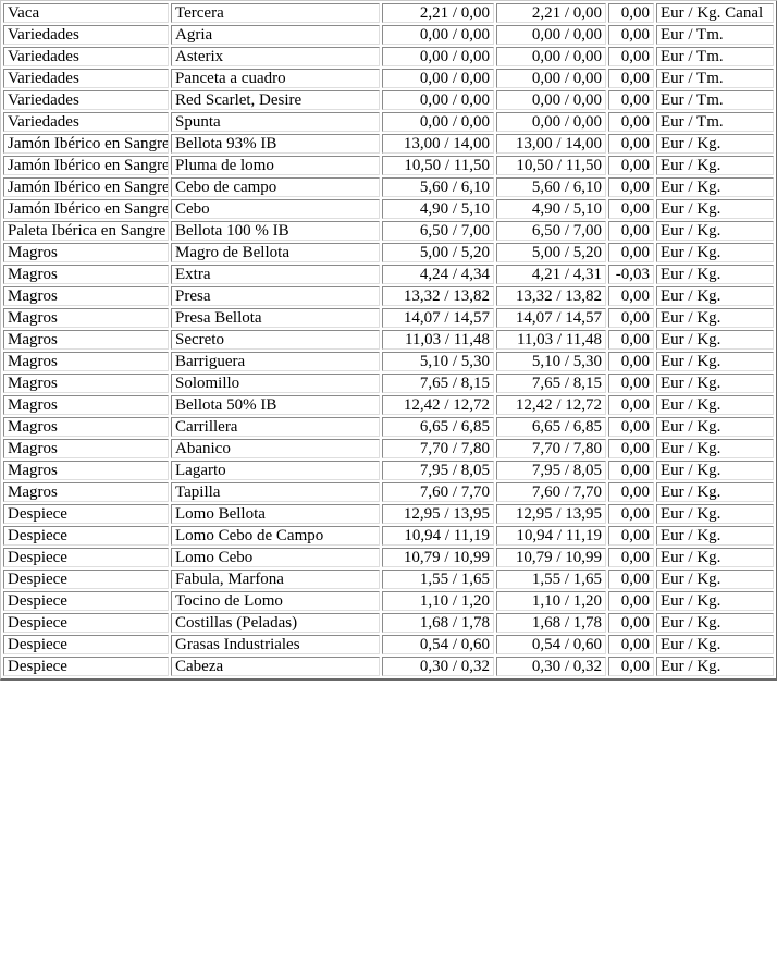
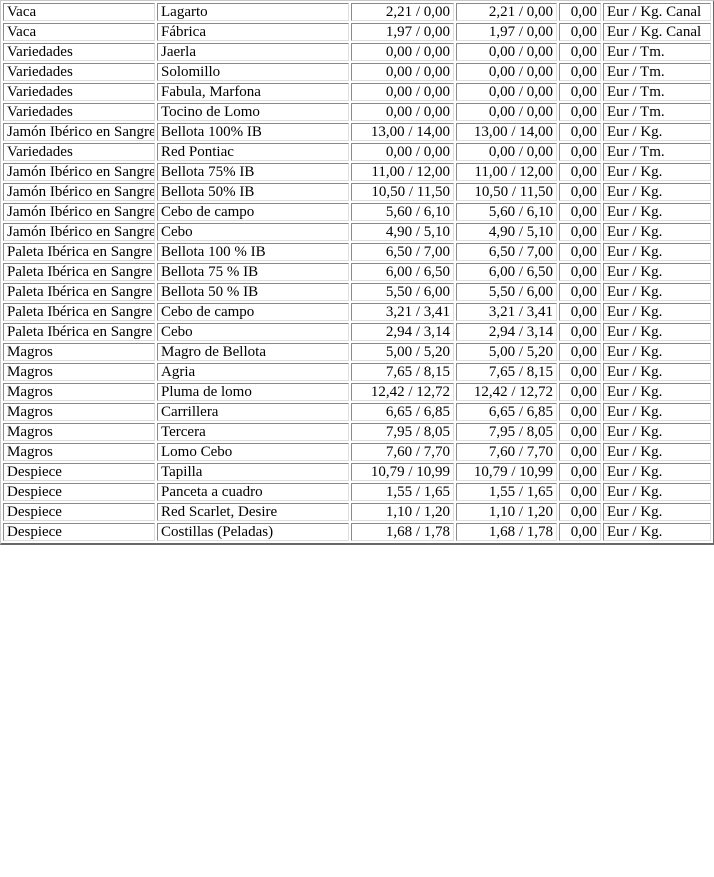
- Vaca	Tercera	2,21 / 0,00	2,21 / 0,00	0,00	Eur / Kg. Canal
+ Vaca	Lagarto	2,21 / 0,00	2,21 / 0,00	0,00	Eur / Kg. Canal
+ Vaca	Fábrica	1,97 / 0,00	1,97 / 0,00	0,00	Eur / Kg. Canal
+ Variedades	Jaerla	0,00 / 0,00	0,00 / 0,00	0,00	Eur / Tm.
- Variedades	Agria	0,00 / 0,00	0,00 / 0,00	0,00	Eur / Tm.
+ Variedades	Solomillo	0,00 / 0,00	0,00 / 0,00	0,00	Eur / Tm.
- Variedades	Asterix	0,00 / 0,00	0,00 / 0,00	0,00	Eur / Tm.
- Variedades	Panceta a cuadro	0,00 / 0,00	0,00 / 0,00	0,00	Eur / Tm.
+ Variedades	Fabula, Marfona	0,00 / 0,00	0,00 / 0,00	0,00	Eur / Tm.
- Variedades	Red Scarlet, Desire	0,00 / 0,00	0,00 / 0,00	0,00	Eur / Tm.
+ Variedades	Tocino de Lomo	0,00 / 0,00	0,00 / 0,00	0,00	Eur / Tm.
- Variedades	Spunta	0,00 / 0,00	0,00 / 0,00	0,00	Eur / Tm.
- Jamón Ibérico en Sangre	Bellota 93% IB	13,00 / 14,00	13,00 / 14,00	0,00	Eur / Kg.
+ Jamón Ibérico en Sangre	Bellota 100% IB	13,00 / 14,00	13,00 / 14,00	0,00	Eur / Kg.
+ Variedades	Red Pontiac	0,00 / 0,00	0,00 / 0,00	0,00	Eur / Tm.
+ Jamón Ibérico en Sangre	Bellota 75% IB	11,00 / 12,00	11,00 / 12,00	0,00	Eur / Kg.
- Jamón Ibérico en Sangre	Pluma de lomo	10,50 / 11,50	10,50 / 11,50	0,00	Eur / Kg.
+ Jamón Ibérico en Sangre	Bellota 50% IB	10,50 / 11,50	10,50 / 11,50	0,00	Eur / Kg.
  Jamón Ibérico en Sangre	Cebo de campo	5,60 / 6,10	5,60 / 6,10	0,00	Eur / Kg.
  Jamón Ibérico en Sangre	Cebo	4,90 / 5,10	4,90 / 5,10	0,00	Eur / Kg.
  Paleta Ibérica en Sangre	Bellota 100 % IB	6,50 / 7,00	6,50 / 7,00	0,00	Eur / Kg.
+ Paleta Ibérica en Sangre	Bellota 75 % IB	6,00 / 6,50	6,00 / 6,50	0,00	Eur / Kg.
+ Paleta Ibérica en Sangre	Bellota 50 % IB	5,50 / 6,00	5,50 / 6,00	0,00	Eur / Kg.
+ Paleta Ibérica en Sangre	Cebo de campo	3,21 / 3,41	3,21 / 3,41	0,00	Eur / Kg.
+ Paleta Ibérica en Sangre	Cebo	2,94 / 3,14	2,94 / 3,14	0,00	Eur / Kg.
  Magros	Magro de Bellota	5,00 / 5,20	5,00 / 5,20	0,00	Eur / Kg.
- Magros	Extra	4,24 / 4,34	4,21 / 4,31	-0,03	Eur / Kg.
- Magros	Presa	13,32 / 13,82	13,32 / 13,82	0,00	Eur / Kg.
- Magros	Presa Bellota	14,07 / 14,57	14,07 / 14,57	0,00	Eur / Kg.
- Magros	Secreto	11,03 / 11,48	11,03 / 11,48	0,00	Eur / Kg.
- Magros	Barriguera	5,10 / 5,30	5,10 / 5,30	0,00	Eur / Kg.
- Magros	Solomillo	7,65 / 8,15	7,65 / 8,15	0,00	Eur / Kg.
+ Magros	Agria	7,65 / 8,15	7,65 / 8,15	0,00	Eur / Kg.
- Magros	Bellota 50% IB	12,42 / 12,72	12,42 / 12,72	0,00	Eur / Kg.
+ Magros	Pluma de lomo	12,42 / 12,72	12,42 / 12,72	0,00	Eur / Kg.
  Magros	Carrillera	6,65 / 6,85	6,65 / 6,85	0,00	Eur / Kg.
- Magros	Abanico	7,70 / 7,80	7,70 / 7,80	0,00	Eur / Kg.
- Magros	Lagarto	7,95 / 8,05	7,95 / 8,05	0,00	Eur / Kg.
+ Magros	Tercera	7,95 / 8,05	7,95 / 8,05	0,00	Eur / Kg.
- Magros	Tapilla	7,60 / 7,70	7,60 / 7,70	0,00	Eur / Kg.
+ Magros	Lomo Cebo	7,60 / 7,70	7,60 / 7,70	0,00	Eur / Kg.
- Despiece	Lomo Bellota	12,95 / 13,95	12,95 / 13,95	0,00	Eur / Kg.
- Despiece	Lomo Cebo de Campo	10,94 / 11,19	10,94 / 11,19	0,00	Eur / Kg.
- Despiece	Lomo Cebo	10,79 / 10,99	10,79 / 10,99	0,00	Eur / Kg.
+ Despiece	Tapilla	10,79 / 10,99	10,79 / 10,99	0,00	Eur / Kg.
- Despiece	Fabula, Marfona	1,55 / 1,65	1,55 / 1,65	0,00	Eur / Kg.
+ Despiece	Panceta a cuadro	1,55 / 1,65	1,55 / 1,65	0,00	Eur / Kg.
- Despiece	Tocino de Lomo	1,10 / 1,20	1,10 / 1,20	0,00	Eur / Kg.
+ Despiece	Red Scarlet, Desire	1,10 / 1,20	1,10 / 1,20	0,00	Eur / Kg.
  Despiece	Costillas (Peladas)	1,68 / 1,78	1,68 / 1,78	0,00	Eur / Kg.
- Despiece	Grasas Industriales	0,54 / 0,60	0,54 / 0,60	0,00	Eur / Kg.
- Despiece	Cabeza	0,30 / 0,32	0,30 / 0,32	0,00	Eur / Kg.
